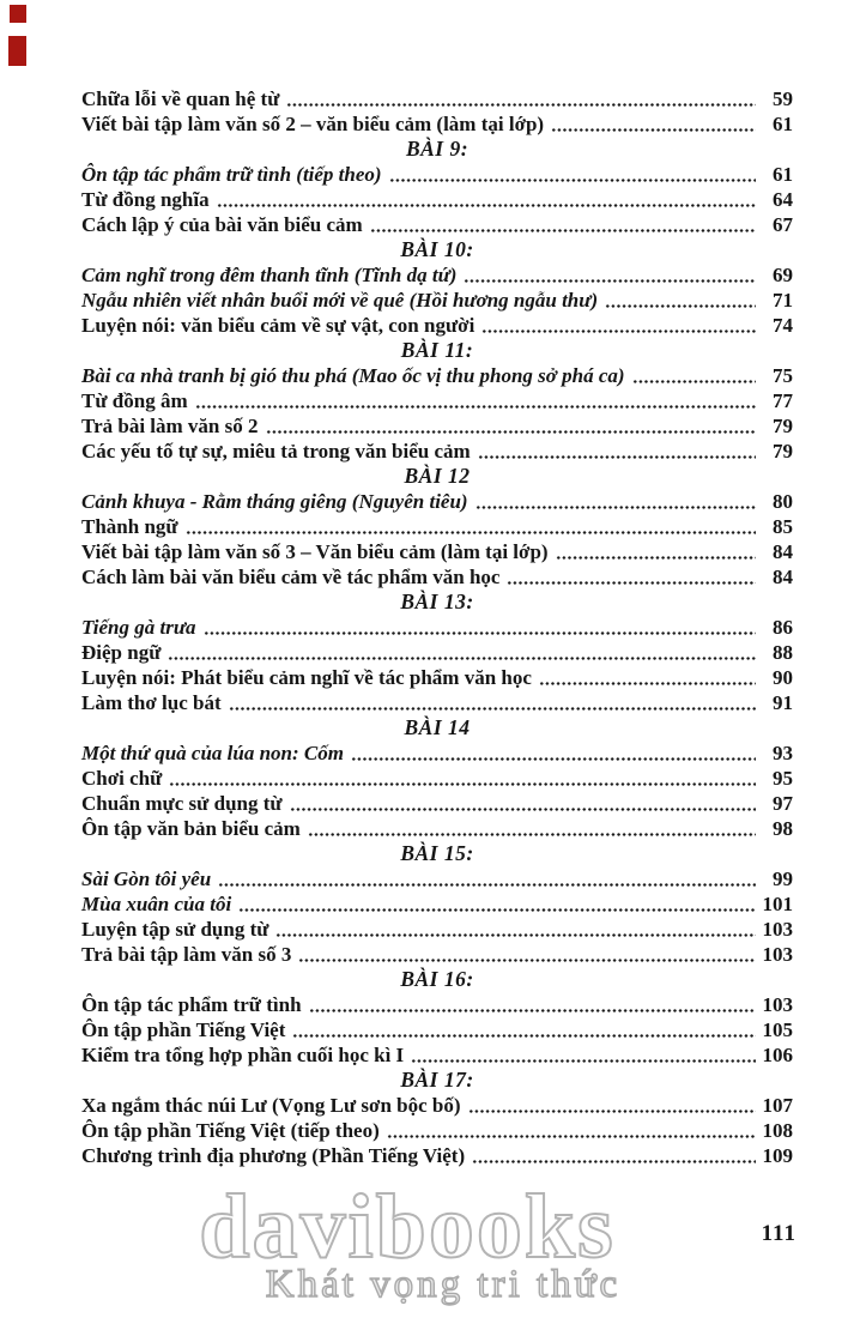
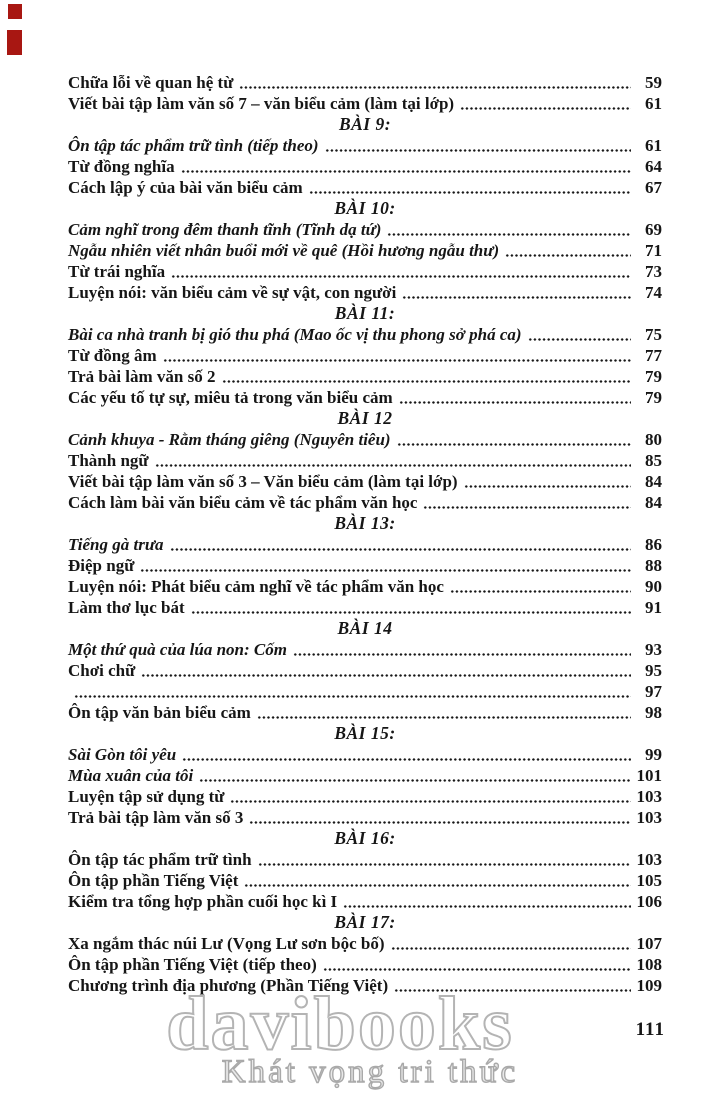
  Chữa lỗi về quan hệ từ
  59
- Viết bài tập làm văn số 2 – văn biểu cảm (làm tại lớp)
+ Viết bài tập làm văn số 7 – văn biểu cảm (làm tại lớp)
  61
  BÀI 9:
  Ôn tập tác phẩm trữ tình (tiếp theo)
  61
  Từ đồng nghĩa
  64
  Cách lập ý của bài văn biểu cảm
  67
  BÀI 10:
  Cảm nghĩ trong đêm thanh tĩnh (Tĩnh dạ tứ)
  69
  Ngẫu nhiên viết nhân buổi mới về quê (Hồi hương ngẫu thư)
  71
+ Từ trái nghĩa
+ 73
  Luyện nói: văn biểu cảm về sự vật, con người
  74
  BÀI 11:
  Bài ca nhà tranh bị gió thu phá (Mao ốc vị thu phong sở phá ca)
  75
  Từ đồng âm
  77
  Trả bài làm văn số 2
  79
  Các yếu tố tự sự, miêu tả trong văn biểu cảm
  79
  BÀI 12
  Cảnh khuya - Rằm tháng giêng (Nguyên tiêu)
  80
  Thành ngữ
  85
  Viết bài tập làm văn số 3 – Văn biểu cảm (làm tại lớp)
  84
  Cách làm bài văn biểu cảm về tác phẩm văn học
  84
  BÀI 13:
  Tiếng gà trưa
  86
  Điệp ngữ
  88
  Luyện nói: Phát biểu cảm nghĩ về tác phẩm văn học
  90
  Làm thơ lục bát
  91
  BÀI 14
  Một thứ quà của lúa non: Cốm
  93
  Chơi chữ
  95
- Chuẩn mực sử dụng từ
  97
  Ôn tập văn bản biểu cảm
  98
  BÀI 15:
  Sài Gòn tôi yêu
  99
  Mùa xuân của tôi
  101
  Luyện tập sử dụng từ
  103
  Trả bài tập làm văn số 3
  103
  BÀI 16:
  Ôn tập tác phẩm trữ tình
  103
  Ôn tập phần Tiếng Việt
  105
  Kiểm tra tổng hợp phần cuối học kì I
  106
  BÀI 17:
  Xa ngắm thác núi Lư (Vọng Lư sơn bộc bố)
  107
  Ôn tập phần Tiếng Việt (tiếp theo)
  108
  Chương trình địa phương (Phần Tiếng Việt)
  109
  davibooks
  Khát vọng tri thức
  111
